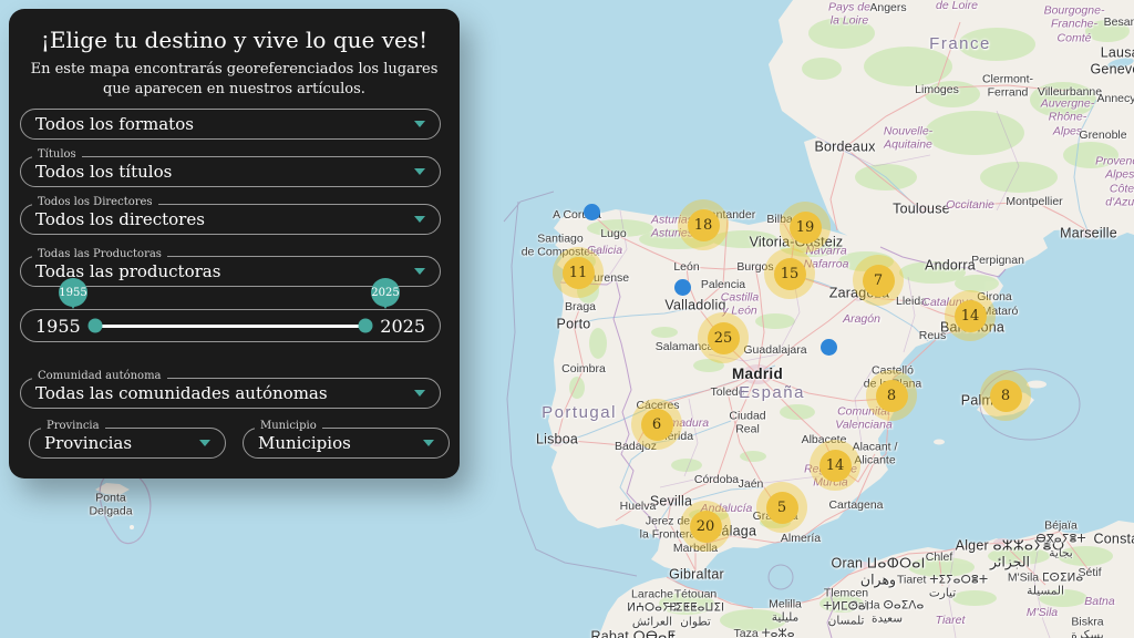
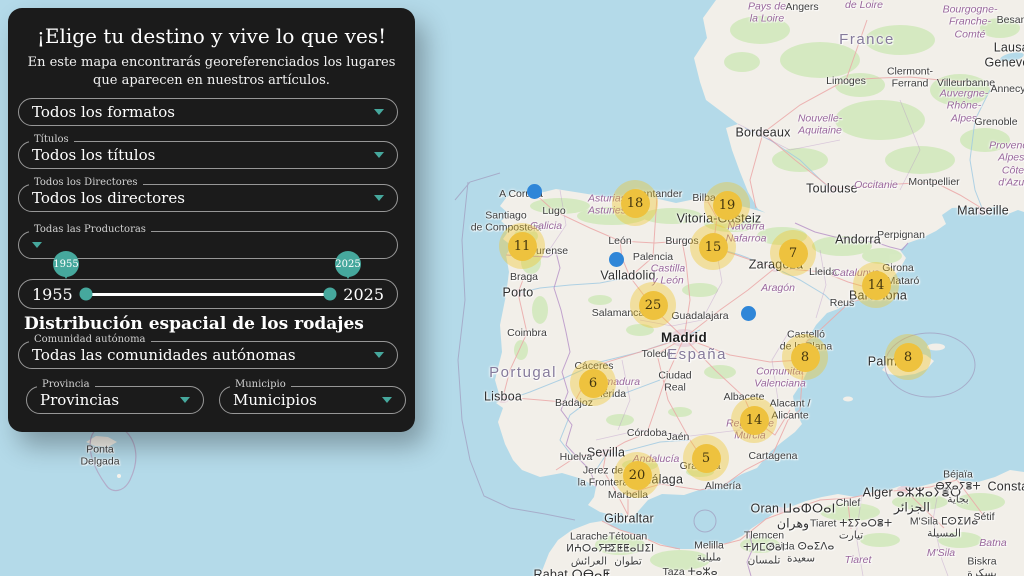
  Angers
  Pays de
  la Loire
  de Loire
  France
  Bourgogne-
  Franche-
  Comté
  Genev
  Limoges
  Clermont-
  Ferrand
  Villeurbanne
  Annecy
  Auvergne-
  Rhône-Alpes
  Grenoble
  Nouvelle-
  Aquitaine
  Bordeaux
  Toulouse
  Occitanie
  Montpellier
  AlpesCôte
  d'Azu
  Marseille
  Perpignan
  Andorra
  ntander
  Bilba
  Asturia
  Asturie
  Lugo
  Vitoria-steiz
  Santiago
  de Compostela
  Galicia
  Navarra
  Nafarroa
  León
  Burgos
  urense
  Palencia
  Lleida
  Catalun
  Girona
  Valladolid
  Castilla
  y León
  Braga
  Mataró
  Aragón
  Porto
  Reus
  Salamanc
  Guadalajara
  Coimbra
  Madrid
  Castelló
  Toledo
  España
  Palm
  Cáceres
  Portugal
  Comunitat
  Valenciana
  Ciudad
  Real
  érida
  Lisboa
  Albacete
  Badajoz
  Alacant /
  Alicante
  Murcia
  Córdoba
  Jaén
  Sevilla
  Huelva
  Cartagena
  Andalucía
  Jerez de
  la Fronter
  álaga
  Almería
  Marbella
  Gibraltar
  Ponta
  Delgada
  Oran ⵡⴰⵀⵔⴰⵏ
  وهران
  Alger ⴰⵣⵣⴰⵢⴻⵔ
  الجزائر
  Chlef
  Béjaïa ⴱⴳⴰⵢⴻⵜ
  بجاية
  Sétif
  Tiaret ⵜⵉⵢⴰⵔⴻⵜ
  تيارت
  M'Sila ⵎⵙⵉⵍⴰ
  المسيلة
  Saida ⵙⴰⵉⴷⴰ
  سعيدة
  Batna
  M'Sila
  Tiaret
  Biskra بسكرة
  Larache
  ⵍⵄⵔⴰⵢⵛ
  العرائش
  Tétouan
  ⵜⵉⵟⵟⴰⵡⵉⵏ
  تطوان
  Melilla
  مليلية
  Tlemcen
  ⵜⵍⵎⵙⴰⵏ
  تلمسان
  Taza ⵜⴰⵣⴰ
  Rabat ⵔⴱⴰⵟ
  18
  19
  11
  15
  7
  14
  25
  8
  8
  6
  14
  5
  20
  ¡Elige tu destino y vive lo que ves!
  En este mapa encontrarás georeferenciados los lugares que aparecen en nuestros artículos.
  Todos los formatos
  Títulos
  Todos los títulos
  Todos los Directores
  Todos los directores
  Todas las Productoras
- Todas las productoras
  1955
  2025
  1955
  2025
+ Distribución espacial de los rodajes
  Comunidad autónoma
  Todas las comunidades autónomas
  Provincia
  Provincias
  Municipio
  Municipios
